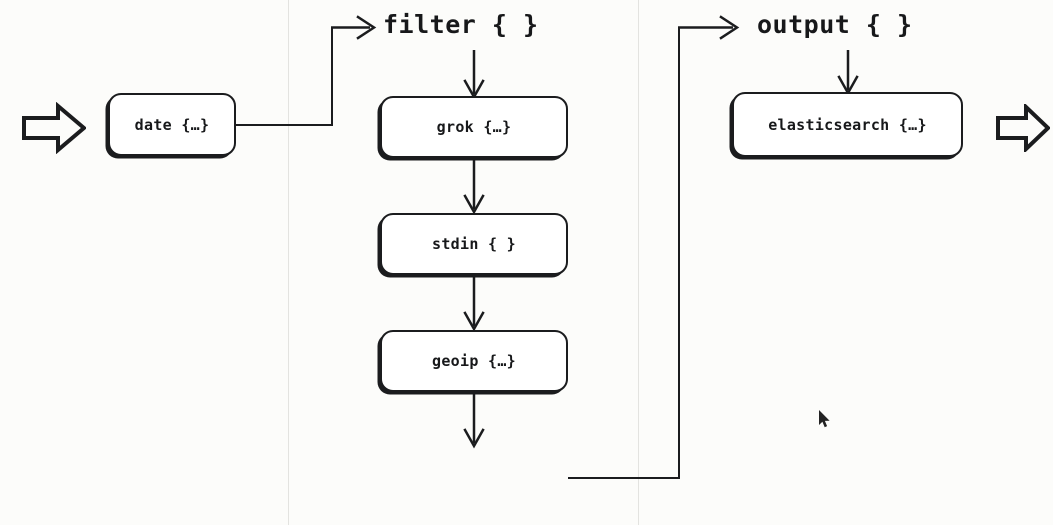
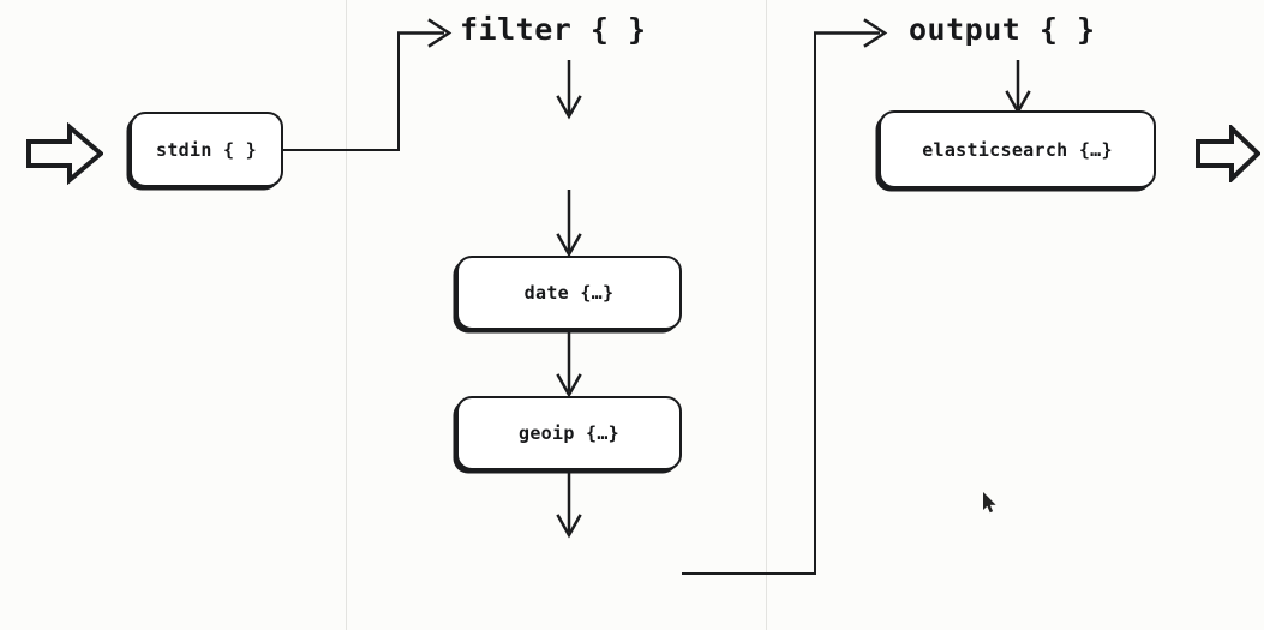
  filter { }
  output { }
- date {…}
+ stdin { }
- grok {…}
- stdin { }
+ date {…}
  geoip {…}
  elasticsearch {…}
